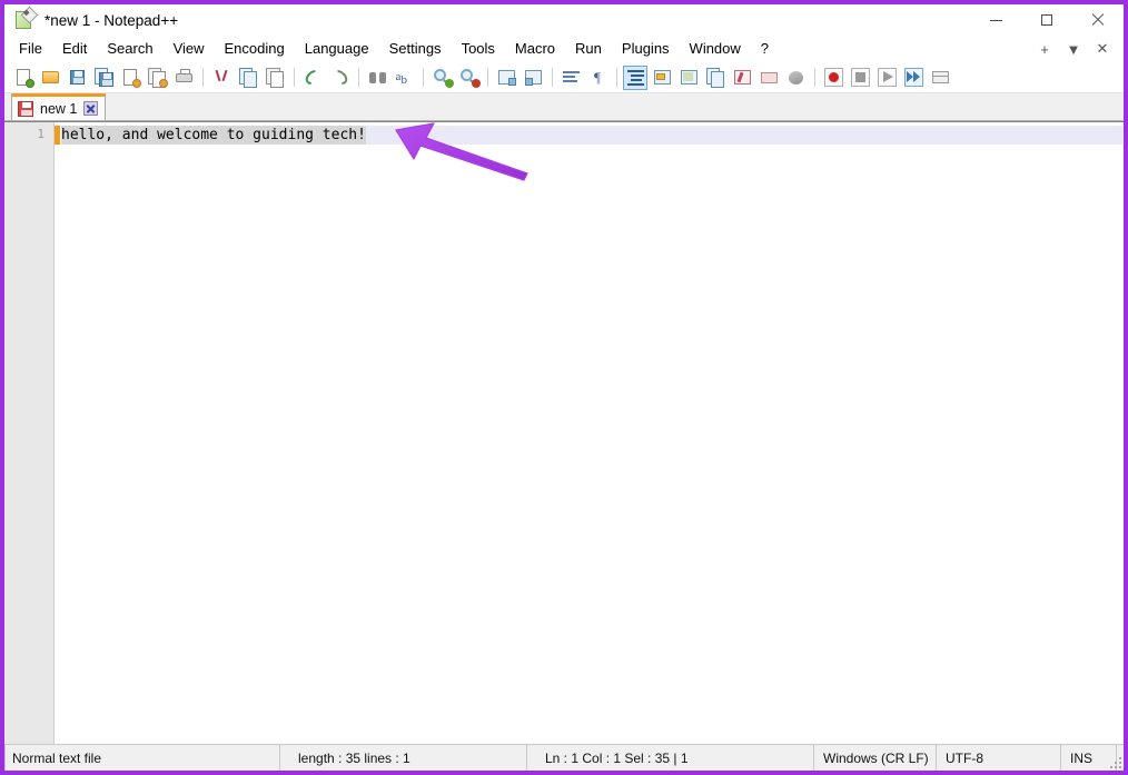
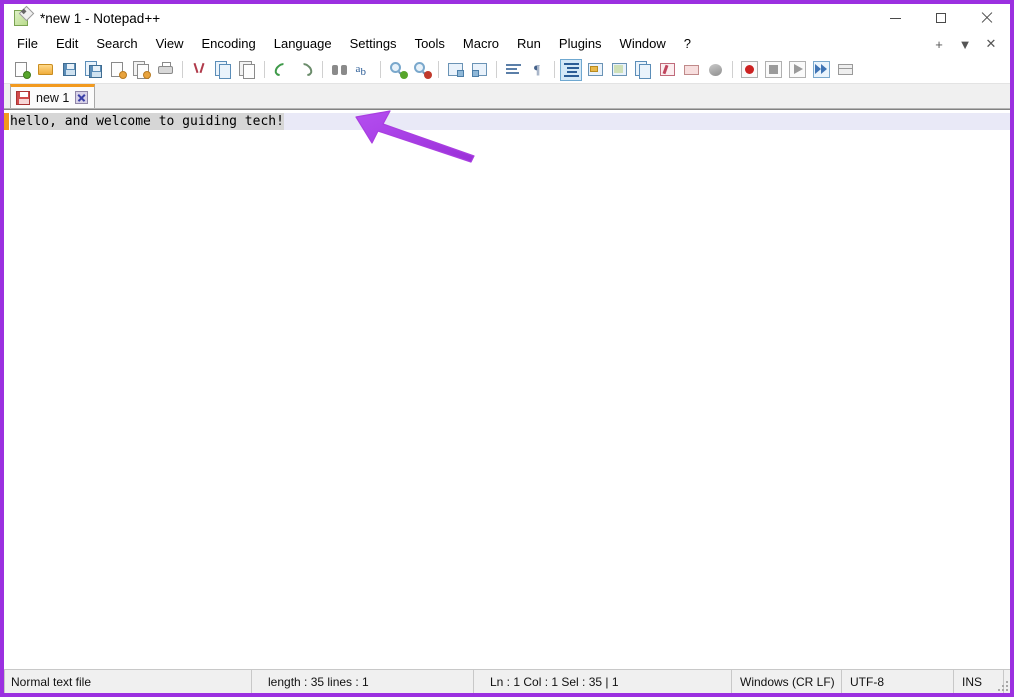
  *new 1 - Notepad++
  File
  Edit
  Search
  View
  Encoding
  Language
  Settings
  Tools
  Macro
  Run
  Plugins
  Window
  ?
  +
  ▼
  ✕
  a
  b
  ¶
  new 1
- 1
  hello, and welcome to guiding tech!
  Normal text file
  length : 35 lines : 1
  Ln : 1 Col : 1 Sel : 35 | 1
  Windows (CR LF)
  UTF-8
  INS
